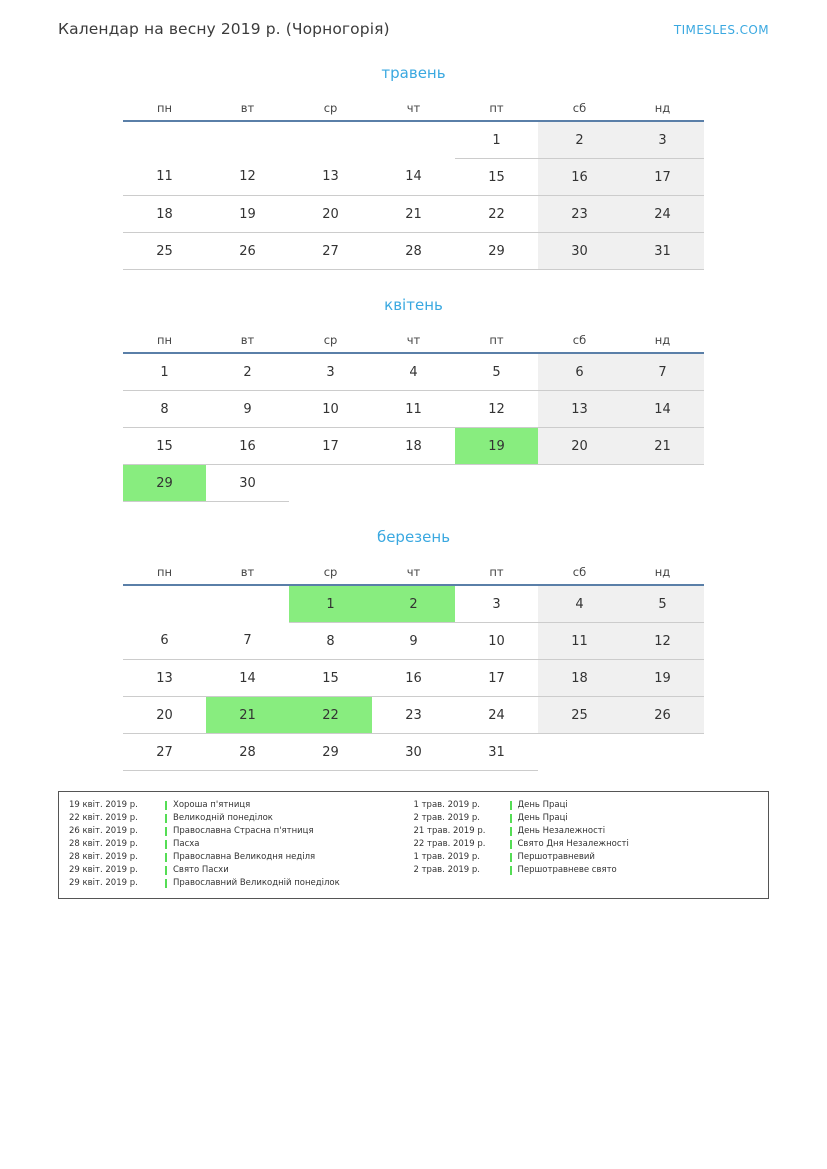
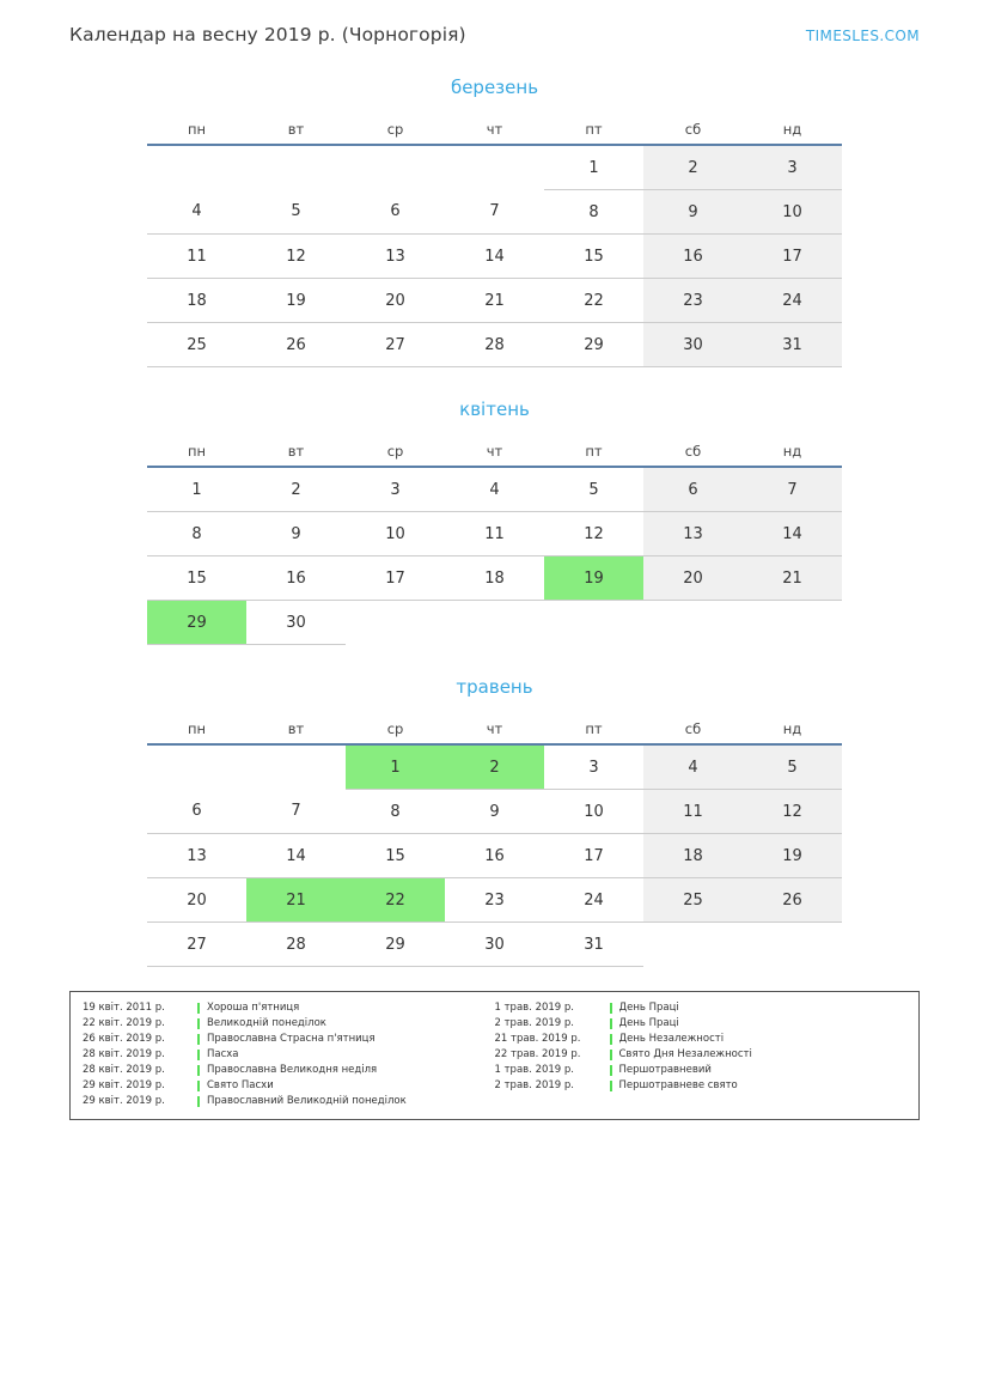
  Календар на весну 2019 р. (Чорногорія)
  TIMESLES.COM
- травень
+ березень
  пн	вт	ср	чт	пт	сб	нд
  				1	2	3
+ 4	5	6	7	8	9	10
  11	12	13	14	15	16	17
  18	19	20	21	22	23	24
  25	26	27	28	29	30	31
  квітень
  пн	вт	ср	чт	пт	сб	нд
  1	2	3	4	5	6	7
  8	9	10	11	12	13	14
  15	16	17	18	19	20	21
  29	30
- березень
+ травень
  пн	вт	ср	чт	пт	сб	нд
  		1	2	3	4	5
  6	7	8	9	10	11	12
  13	14	15	16	17	18	19
  20	21	22	23	24	25	26
  27	28	29	30	31
- 19 квіт. 2019 р.
+ 19 квіт. 2011 р.
  Хороша п'ятниця
  22 квіт. 2019 р.
  Великодній понеділок
  26 квіт. 2019 р.
  Православна Страсна п'ятниця
  28 квіт. 2019 р.
  Пасха
  28 квіт. 2019 р.
  Православна Великодня неділя
  29 квіт. 2019 р.
  Свято Пасхи
  29 квіт. 2019 р.
  Православний Великодній понеділок
  1 трав. 2019 р.
  День Праці
  2 трав. 2019 р.
  День Праці
  21 трав. 2019 р.
  День Незалежності
  22 трав. 2019 р.
  Свято Дня Незалежності
  1 трав. 2019 р.
  Першотравневий
  2 трав. 2019 р.
  Першотравневе свято
